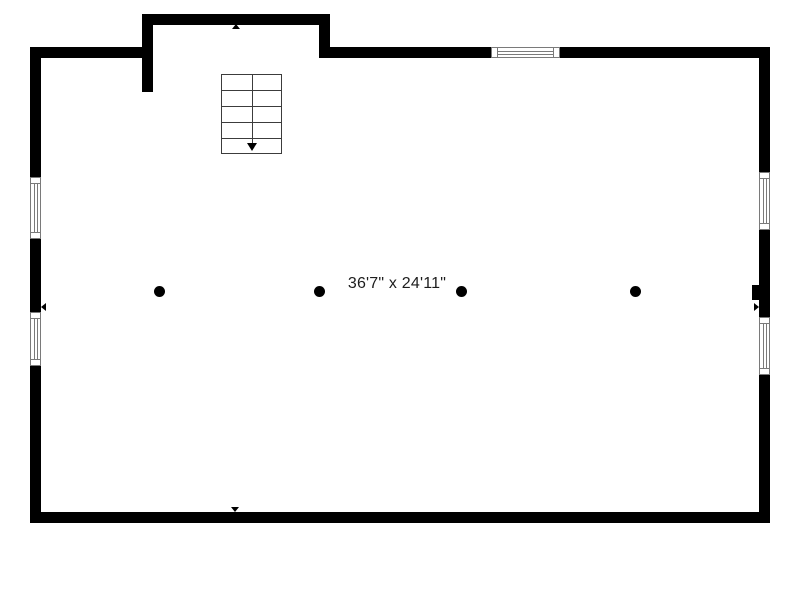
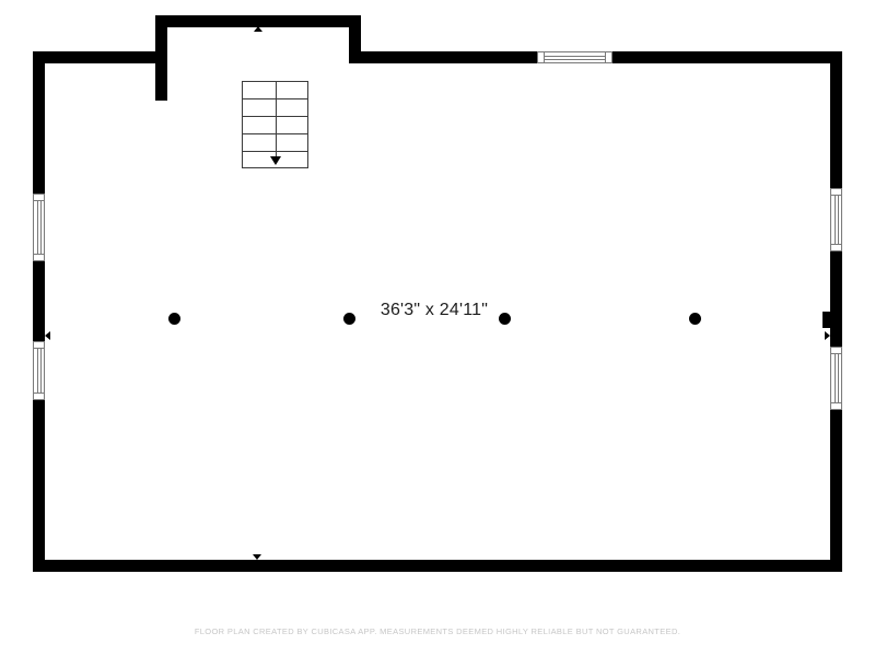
- 36'7" x 24'11"
+ 36'3" x 24'11"
+ FLOOR PLAN CREATED BY CUBICASA APP. MEASUREMENTS DEEMED HIGHLY RELIABLE BUT NOT GUARANTEED.
